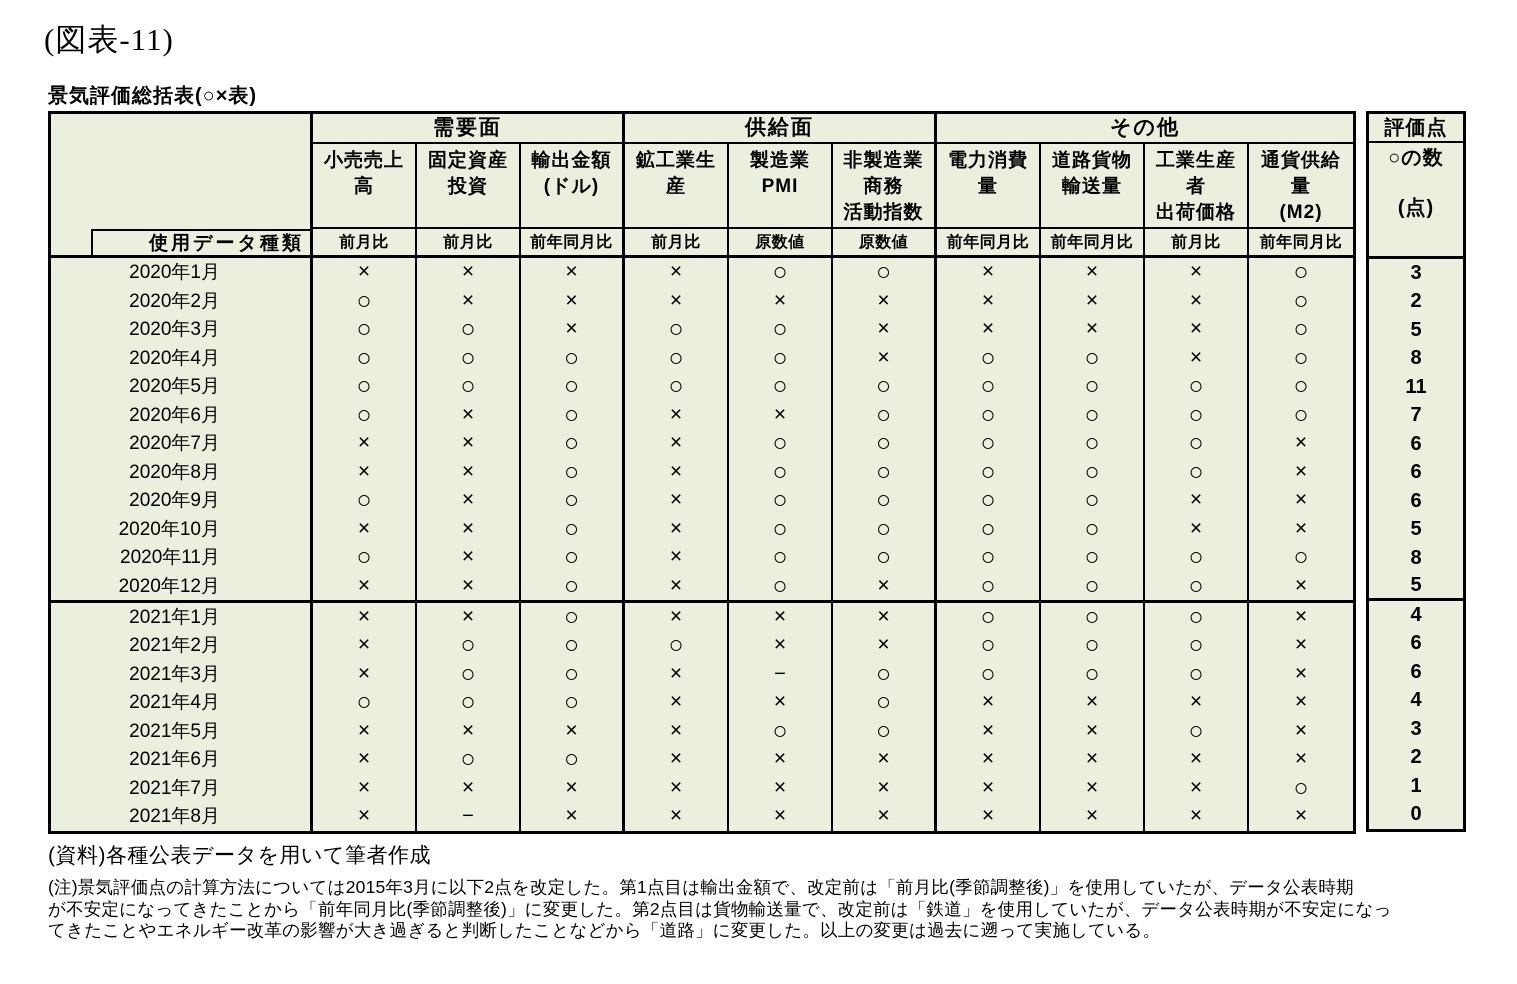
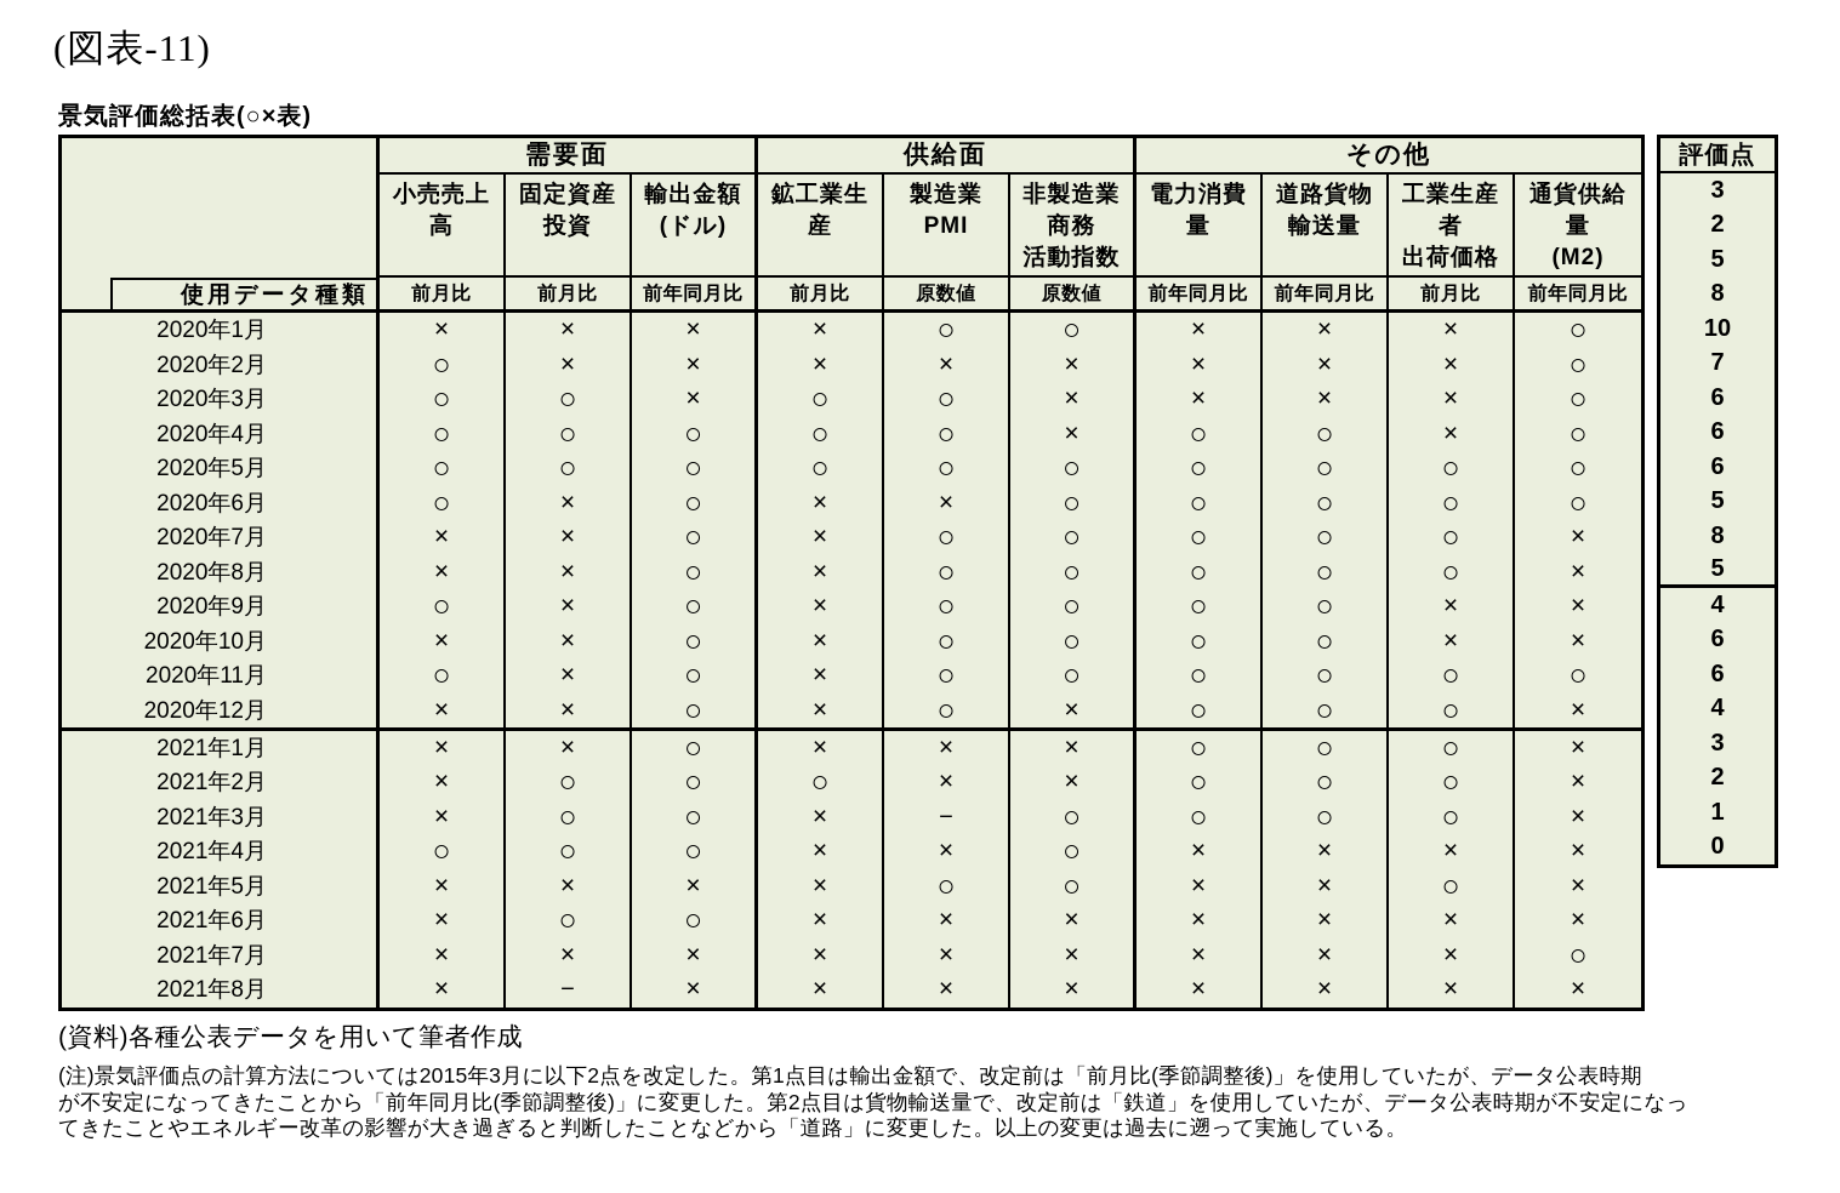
  (図表-11)
  景気評価総括表(○×表)
  	需要面	供給面	その他
  小売売上 高	固定資産 投資	輸出金額 (ドル)	鉱工業生 産	製造業 PMI	非製造業 商務 活動指数	電力消費 量	道路貨物 輸送量	工業生産 者 出荷価格	通貨供給 量 (M2)
  使用データ種類	前月比	前月比	前年同月比	前月比	原数値	原数値	前年同月比	前年同月比	前月比	前年同月比
  2020年1月	×	×	×	×	○	○	×	×	×	○
  2020年2月	○	×	×	×	×	×	×	×	×	○
  2020年3月	○	○	×	○	○	×	×	×	×	○
  2020年4月	○	○	○	○	○	×	○	○	×	○
  2020年5月	○	○	○	○	○	○	○	○	○	○
  2020年6月	○	×	○	×	×	○	○	○	○	○
  2020年7月	×	×	○	×	○	○	○	○	○	×
  2020年8月	×	×	○	×	○	○	○	○	○	×
  2020年9月	○	×	○	×	○	○	○	○	×	×
  2020年10月	×	×	○	×	○	○	○	○	×	×
  2020年11月	○	×	○	×	○	○	○	○	○	○
  2020年12月	×	×	○	×	○	×	○	○	○	×
  2021年1月	×	×	○	×	×	×	○	○	○	×
  2021年2月	×	○	○	○	×	×	○	○	○	×
  2021年3月	×	○	○	×	−	○	○	○	○	×
  2021年4月	○	○	○	×	×	○	×	×	×	×
  2021年5月	×	×	×	×	○	○	×	×	○	×
  2021年6月	×	○	○	×	×	×	×	×	×	×
  2021年7月	×	×	×	×	×	×	×	×	×	○
  2021年8月	×	−	×	×	×	×	×	×	×	×
  評価点
- ○の数 (点)
  3
  2
  5
  8
- 11
+ 10
  7
  6
  6
  6
  5
  8
  5
  4
  6
  6
  4
  3
  2
  1
  0
  (資料)各種公表データを用いて筆者作成
  (注)景気評価点の計算方法については2015年3月に以下2点を改定した。第1点目は輸出金額で、改定前は「前月比(季節調整後)」を使用していたが、データ公表時期
  が不安定になってきたことから「前年同月比(季節調整後)」に変更した。第2点目は貨物輸送量で、改定前は「鉄道」を使用していたが、データ公表時期が不安定になっ
  てきたことやエネルギー改革の影響が大き過ぎると判断したことなどから「道路」に変更した。以上の変更は過去に遡って実施している。
